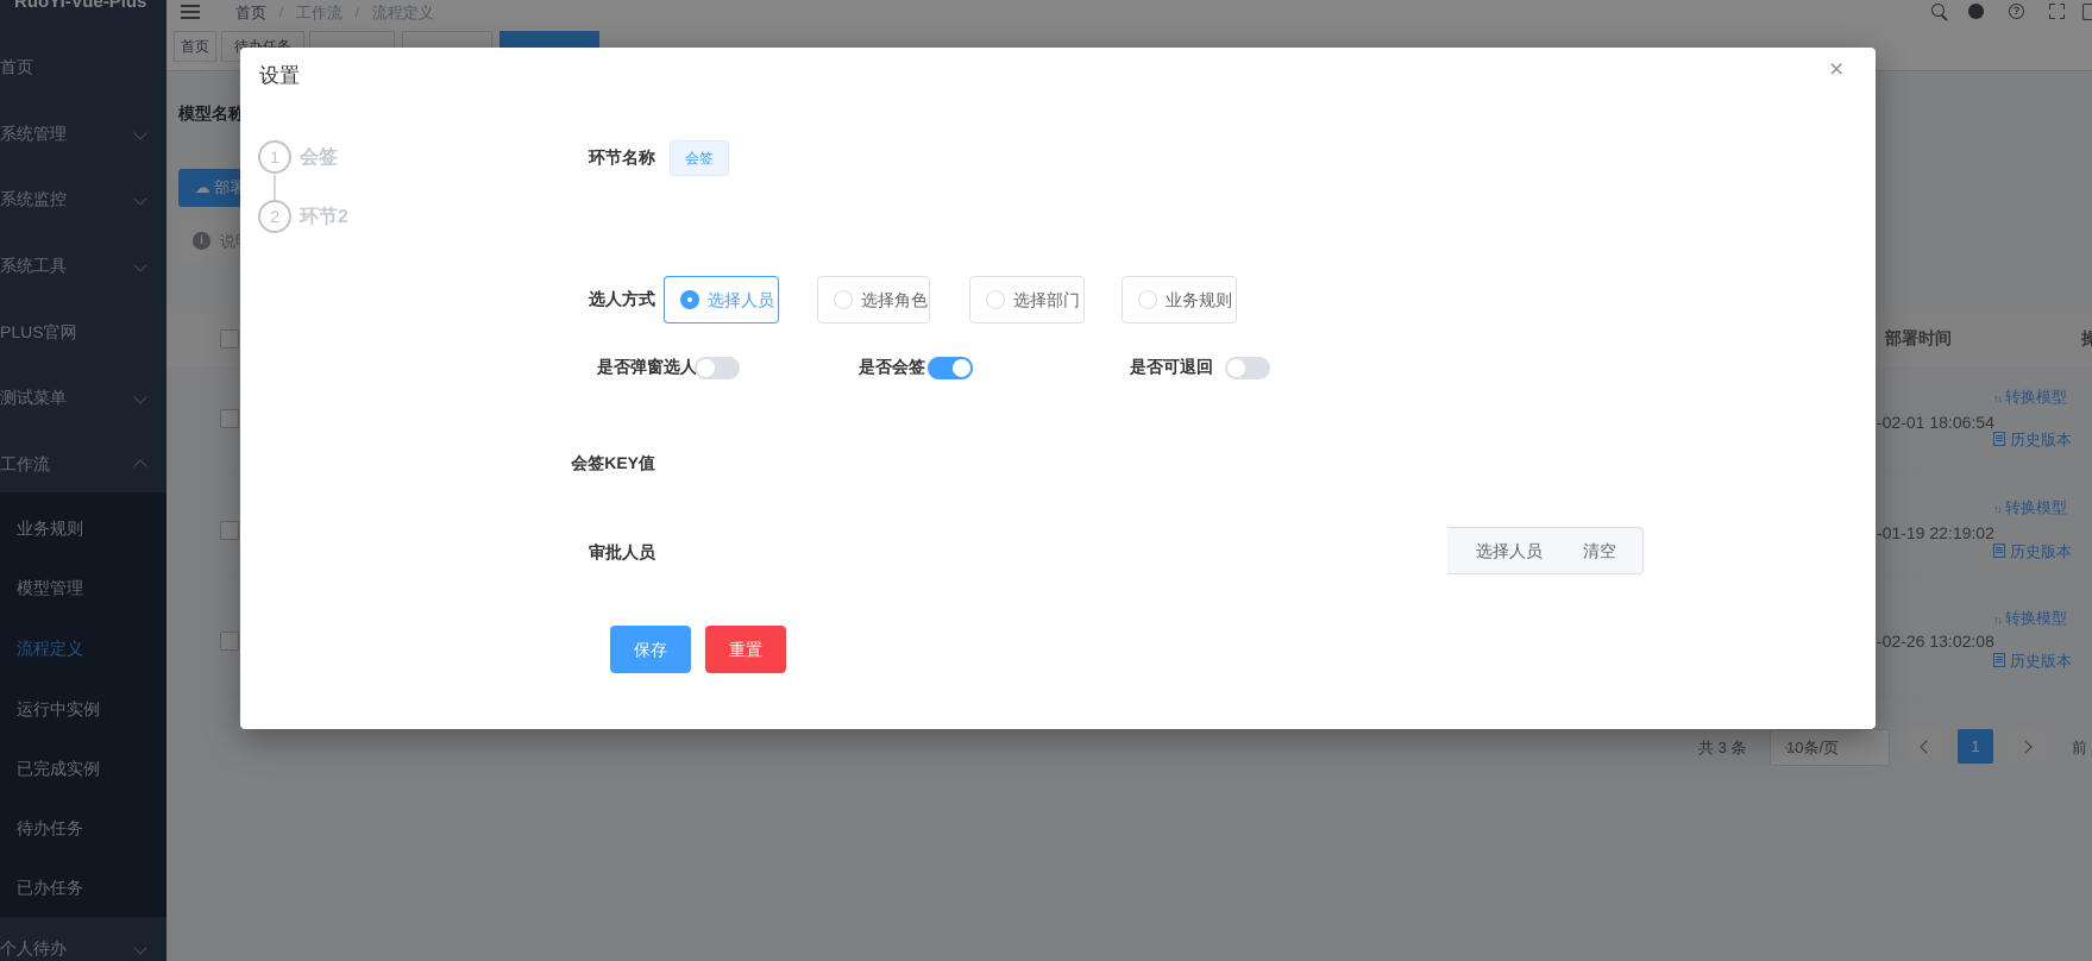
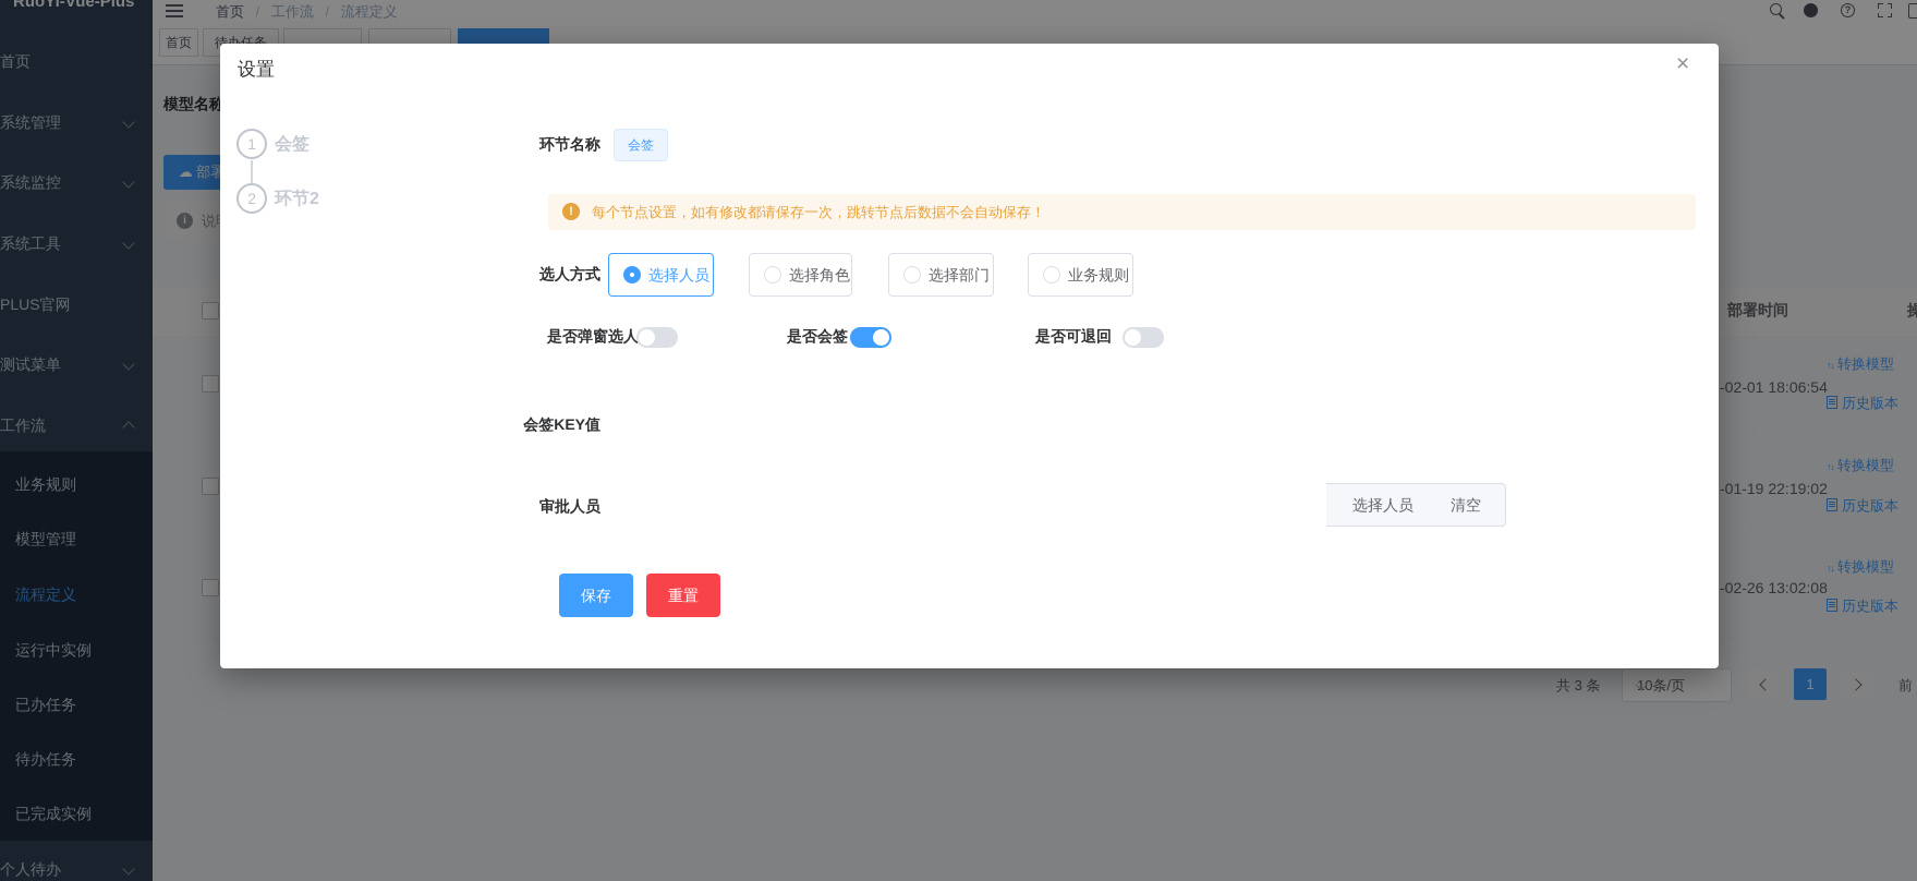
  RuoYi-Vue-Plus
  首页
  系统管理
  系统监控
  系统工具
  PLUS官网
  测试菜单
  工作流
  业务规则
  模型管理
  流程定义
  运行中实例
- 已完成实例
+ 已办任务
  待办任务
- 已办任务
+ 已完成实例
  个人待办
  首页 / 工作流 / 流程定义
  ?
  首页
  待办任务
  模型名称
  i
  部署时间
  操
  ↑↓ 转换模型
  -02-01 18:06:54
  历史版本
  ↑↓ 转换模型
  -01-19 22:19:02
  历史版本
  ↑↓ 转换模型
  -02-26 13:02:08
  历史版本
  共 3 条
  10条/页
  1
  前
  设置
  ×
  1
  会签
  2
  环节2
  环节名称
  会签
+ !
+ 每个节点设置，如有修改都请保存一次，跳转节点后数据不会自动保存！
  选人方式
  选择人员
  选择角色
  选择部门
  业务规则
  是否弹窗选人
  是否会签
  是否可退回
  会签KEY值
  审批人员
  选择人员
  清空
  保存
  重置
